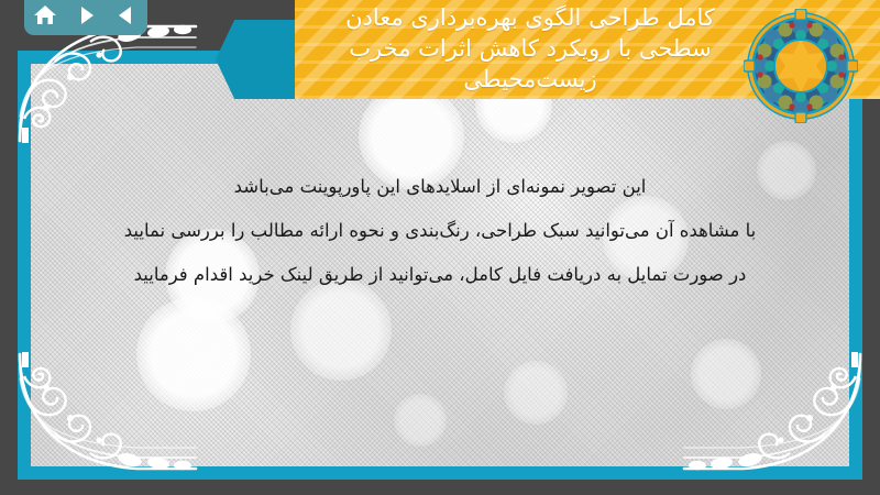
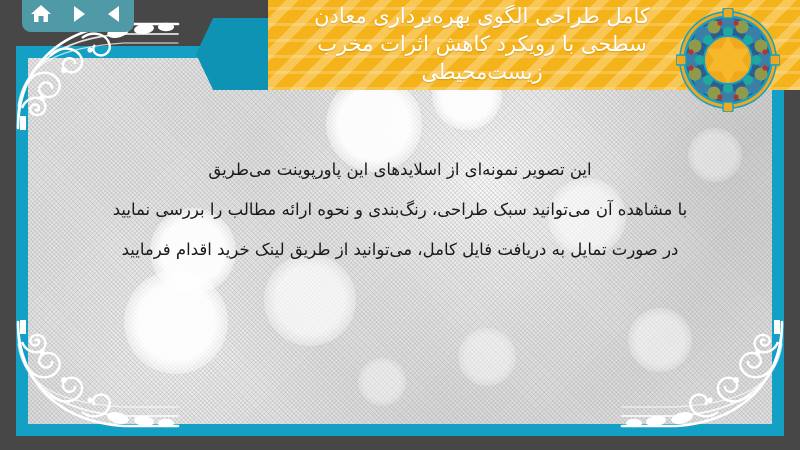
  کامل طراحی الگوی بهره‌برداری معادن
  سطحی با رویکرد کاهش اثرات مخرب
  زیست‌محیطی
- این تصویر نمونه‌ای از اسلایدهای این پاورپوینت می‌باشد
+ این تصویر نمونه‌ای از اسلایدهای این پاورپوینت می‌طریق
  با مشاهده آن میتوانید سبک طراحی، رنگ‌بندی و نحوه ارائه مطالب را بررسی نمایید
  در صورت تمایل به دریافت فایل کامل، می‌توانید از طریق لینک خرید اقدام فرمایید
